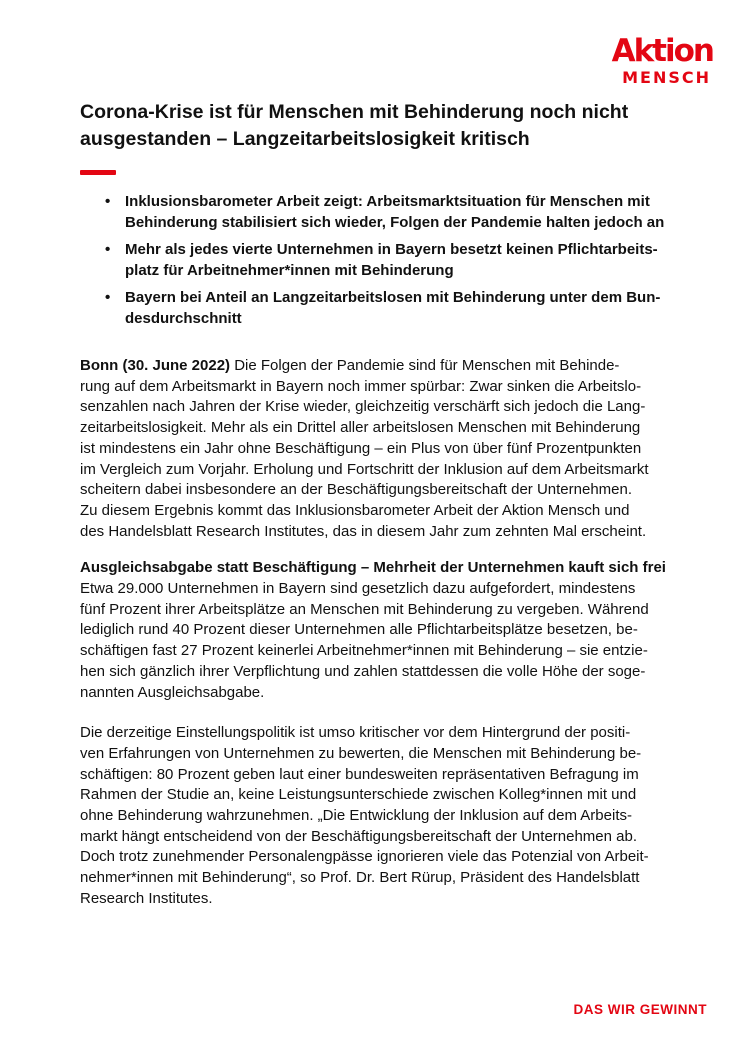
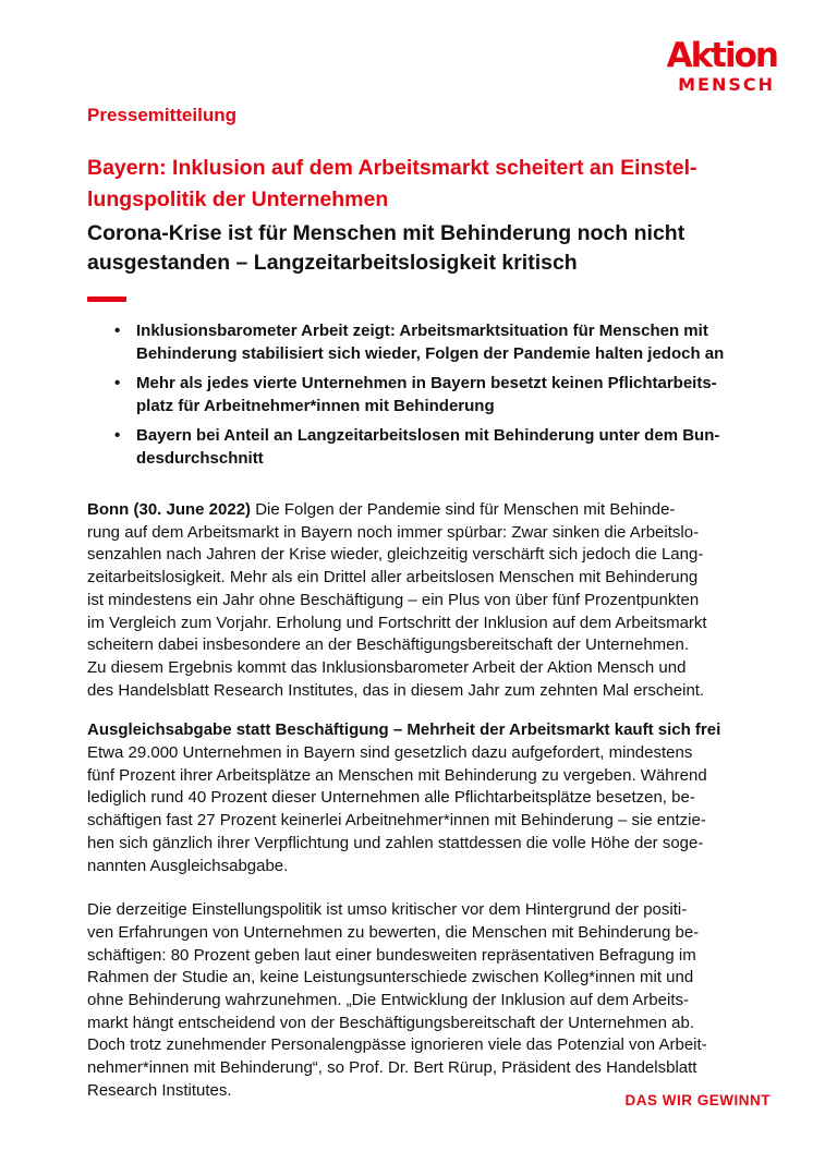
  Aktion
  MENSCH
+ Pressemitteilung
+ Bayern: Inklusion auf dem Arbeitsmarkt scheitert an Einstel-
+ lungspolitik der Unternehmen
  Corona-Krise ist für Menschen mit Behinderung noch nicht
  ausgestanden – Langzeitarbeitslosigkeit kritisch
  •
  Inklusionsbarometer Arbeit zeigt: Arbeitsmarktsituation für Menschen mit
  Behinderung stabilisiert sich wieder, Folgen der Pandemie halten jedoch an
  •
  Mehr als jedes vierte Unternehmen in Bayern besetzt keinen Pflichtarbeits-
  platz für Arbeitnehmer*innen mit Behinderung
  •
  Bayern bei Anteil an Langzeitarbeitslosen mit Behinderung unter dem Bun-
  desdurchschnitt
  Bonn (30. June 2022) Die Folgen der Pandemie sind für Menschen mit Behinde-
  rung auf dem Arbeitsmarkt in Bayern noch immer spürbar: Zwar sinken die Arbeitslo-
  senzahlen nach Jahren der Krise wieder, gleichzeitig verschärft sich jedoch die Lang-
  zeitarbeitslosigkeit. Mehr als ein Drittel aller arbeitslosen Menschen mit Behinderung
  ist mindestens ein Jahr ohne Beschäftigung – ein Plus von über fünf Prozentpunkten
  im Vergleich zum Vorjahr. Erholung und Fortschritt der Inklusion auf dem Arbeitsmarkt
  scheitern dabei insbesondere an der Beschäftigungsbereitschaft der Unternehmen.
  Zu diesem Ergebnis kommt das Inklusionsbarometer Arbeit der Aktion Mensch und
  des Handelsblatt Research Institutes, das in diesem Jahr zum zehnten Mal erscheint.
- Ausgleichsabgabe statt Beschäftigung – Mehrheit der Unternehmen kauft sich frei
+ Ausgleichsabgabe statt Beschäftigung – Mehrheit der Arbeitsmarkt kauft sich frei
  Etwa 29.000 Unternehmen in Bayern sind gesetzlich dazu aufgefordert, mindestens
  fünf Prozent ihrer Arbeitsplätze an Menschen mit Behinderung zu vergeben. Während
  lediglich rund 40 Prozent dieser Unternehmen alle Pflichtarbeitsplätze besetzen, be-
  schäftigen fast 27 Prozent keinerlei Arbeitnehmer*innen mit Behinderung – sie entzie-
  hen sich gänzlich ihrer Verpflichtung und zahlen stattdessen die volle Höhe der soge-
  nannten Ausgleichsabgabe.
  Die derzeitige Einstellungspolitik ist umso kritischer vor dem Hintergrund der positi-
  ven Erfahrungen von Unternehmen zu bewerten, die Menschen mit Behinderung be-
  schäftigen: 80 Prozent geben laut einer bundesweiten repräsentativen Befragung im
  Rahmen der Studie an, keine Leistungsunterschiede zwischen Kolleg*innen mit und
  ohne Behinderung wahrzunehmen. „Die Entwicklung der Inklusion auf dem Arbeits-
  markt hängt entscheidend von der Beschäftigungsbereitschaft der Unternehmen ab.
  Doch trotz zunehmender Personalengpässe ignorieren viele das Potenzial von Arbeit-
  nehmer*innen mit Behinderung“, so Prof. Dr. Bert Rürup, Präsident des Handelsblatt
  Research Institutes.
  DAS WIR GEWINNT
